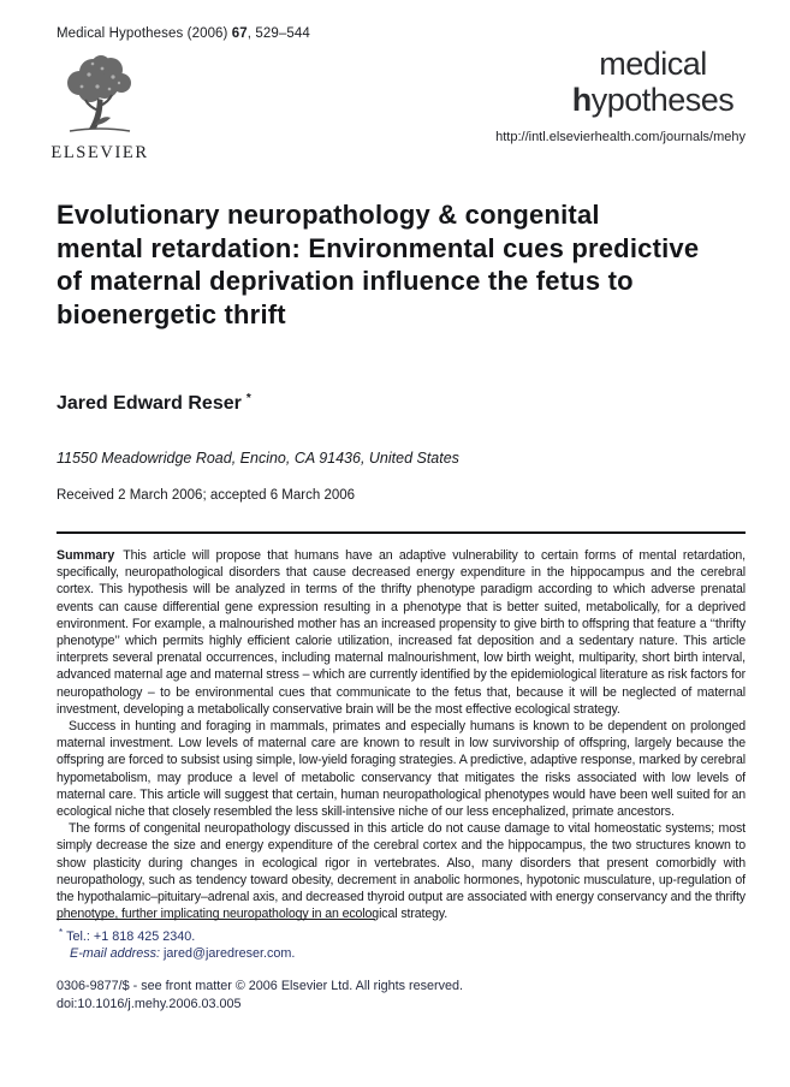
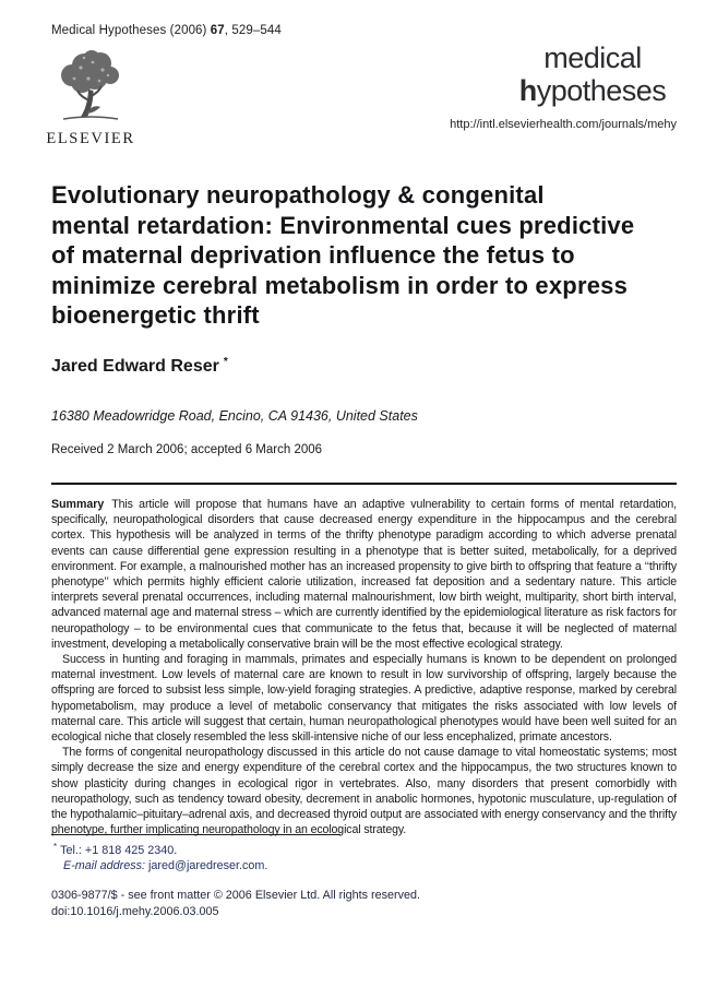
  Medical Hypotheses (2006) 67, 529–544
  ELSEVIER
  medical
  hypotheses
  http://intl.elsevierhealth.com/journals/mehy
  Evolutionary neuropathology & congenital
  mental retardation: Environmental cues predictive
  of maternal deprivation influence the fetus to
+ minimize cerebral metabolism in order to express
  bioenergetic thrift
  Jared Edward Reser *
- 11550 Meadowridge Road, Encino, CA 91436, United States
+ 16380 Meadowridge Road, Encino, CA 91436, United States
  Received 2 March 2006; accepted 6 March 2006
  Summary This article will propose that humans have an adaptive vulnerability to certain forms of mental retardation, specifically, neuropathological disorders that cause decreased energy expenditure in the hippocampus and the cerebral cortex. This hypothesis will be analyzed in terms of the thrifty phenotype paradigm according to which adverse prenatal events can cause differential gene expression resulting in a phenotype that is better suited, metabolically, for a deprived environment. For example, a malnourished mother has an increased propensity to give birth to offspring that feature a ‘‘thrifty phenotype’’ which permits highly efficient calorie utilization, increased fat deposition and a sedentary nature. This article interprets several prenatal occurrences, including maternal malnourishment, low birth weight, multiparity, short birth interval, advanced maternal age and maternal stress – which are currently identified by the epidemiological literature as risk factors for neuropathology – to be environmental cues that communicate to the fetus that, because it will be neglected of maternal investment, developing a metabolically conservative brain will be the most effective ecological strategy.
- Success in hunting and foraging in mammals, primates and especially humans is known to be dependent on prolonged maternal investment. Low levels of maternal care are known to result in low survivorship of offspring, largely because the offspring are forced to subsist using simple, low-yield foraging strategies. A predictive, adaptive response, marked by cerebral hypometabolism, may produce a level of metabolic conservancy that mitigates the risks associated with low levels of maternal care. This article will suggest that certain, human neuropathological phenotypes would have been well suited for an ecological niche that closely resembled the less skill-intensive niche of our less encephalized, primate ancestors.
+ Success in hunting and foraging in mammals, primates and especially humans is known to be dependent on prolonged maternal investment. Low levels of maternal care are known to result in low survivorship of offspring, largely because the offspring are forced to subsist less simple, low-yield foraging strategies. A predictive, adaptive response, marked by cerebral hypometabolism, may produce a level of metabolic conservancy that mitigates the risks associated with low levels of maternal care. This article will suggest that certain, human neuropathological phenotypes would have been well suited for an ecological niche that closely resembled the less skill-intensive niche of our less encephalized, primate ancestors.
  The forms of congenital neuropathology discussed in this article do not cause damage to vital homeostatic systems; most simply decrease the size and energy expenditure of the cerebral cortex and the hippocampus, the two structures known to show plasticity during changes in ecological rigor in vertebrates. Also, many disorders that present comorbidly with neuropathology, such as tendency toward obesity, decrement in anabolic hormones, hypotonic musculature, up-regulation of the hypothalamic–pituitary–adrenal axis, and decreased thyroid output are associated with energy conservancy and the thrifty phenotype, further implicating neuropathology in an ecological strategy.
  * Tel.: +1 818 425 2340.
  E-mail address: jared@jaredreser.com.
  0306-9877/$ - see front matter © 2006 Elsevier Ltd. All rights reserved.
  doi:10.1016/j.mehy.2006.03.005
